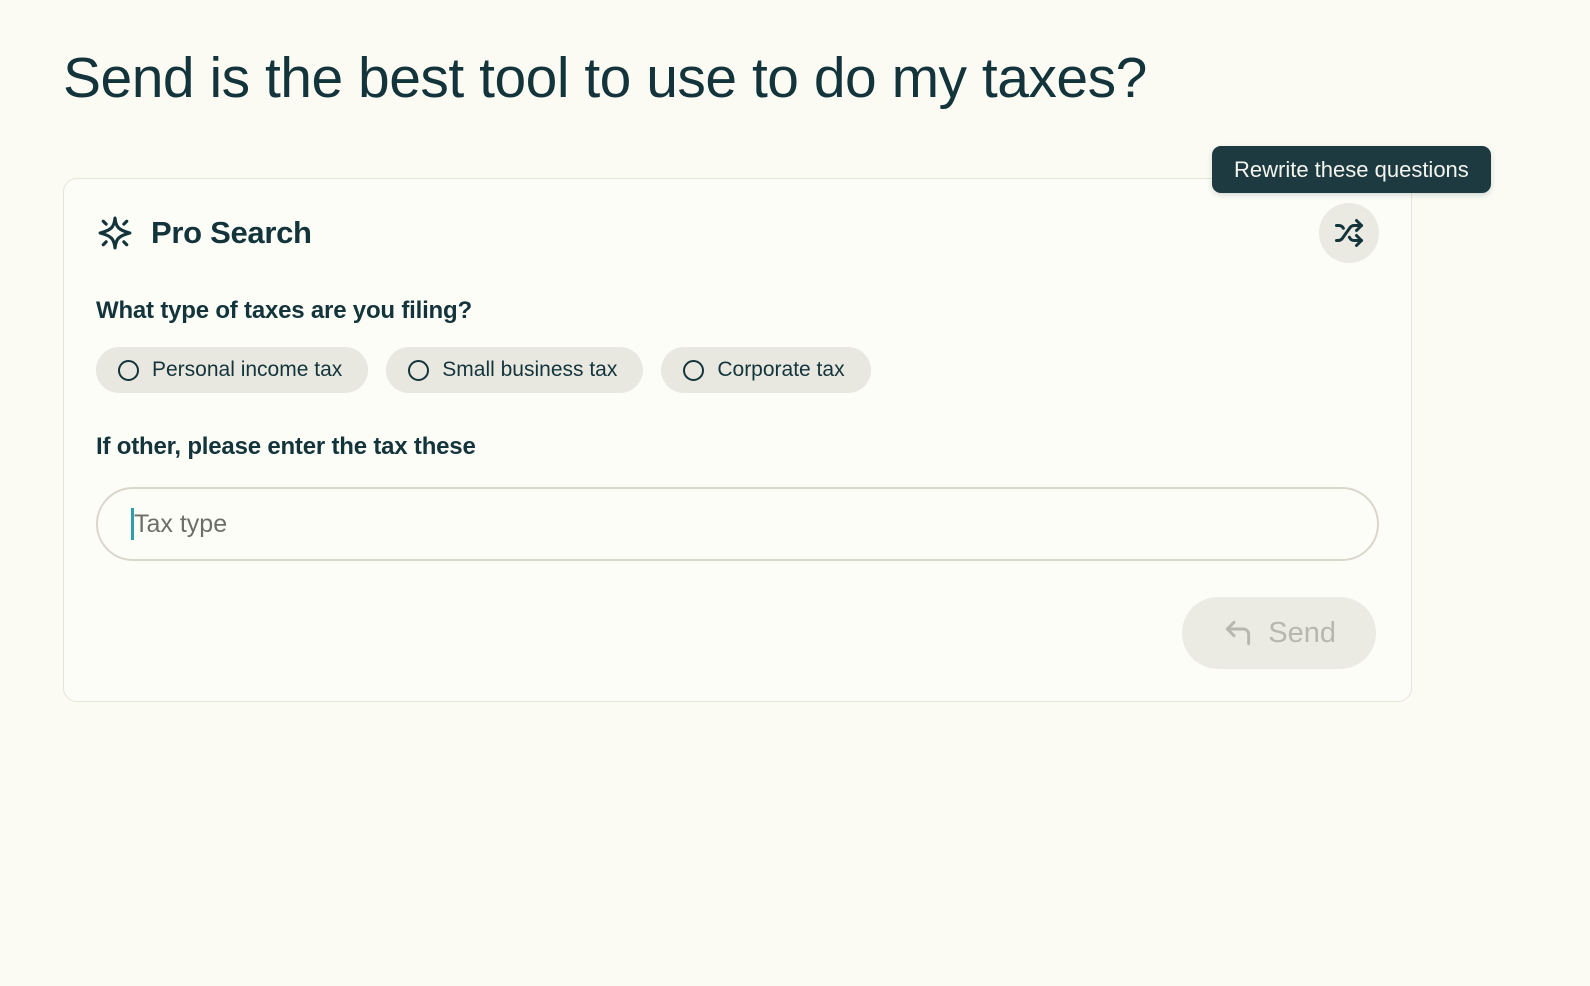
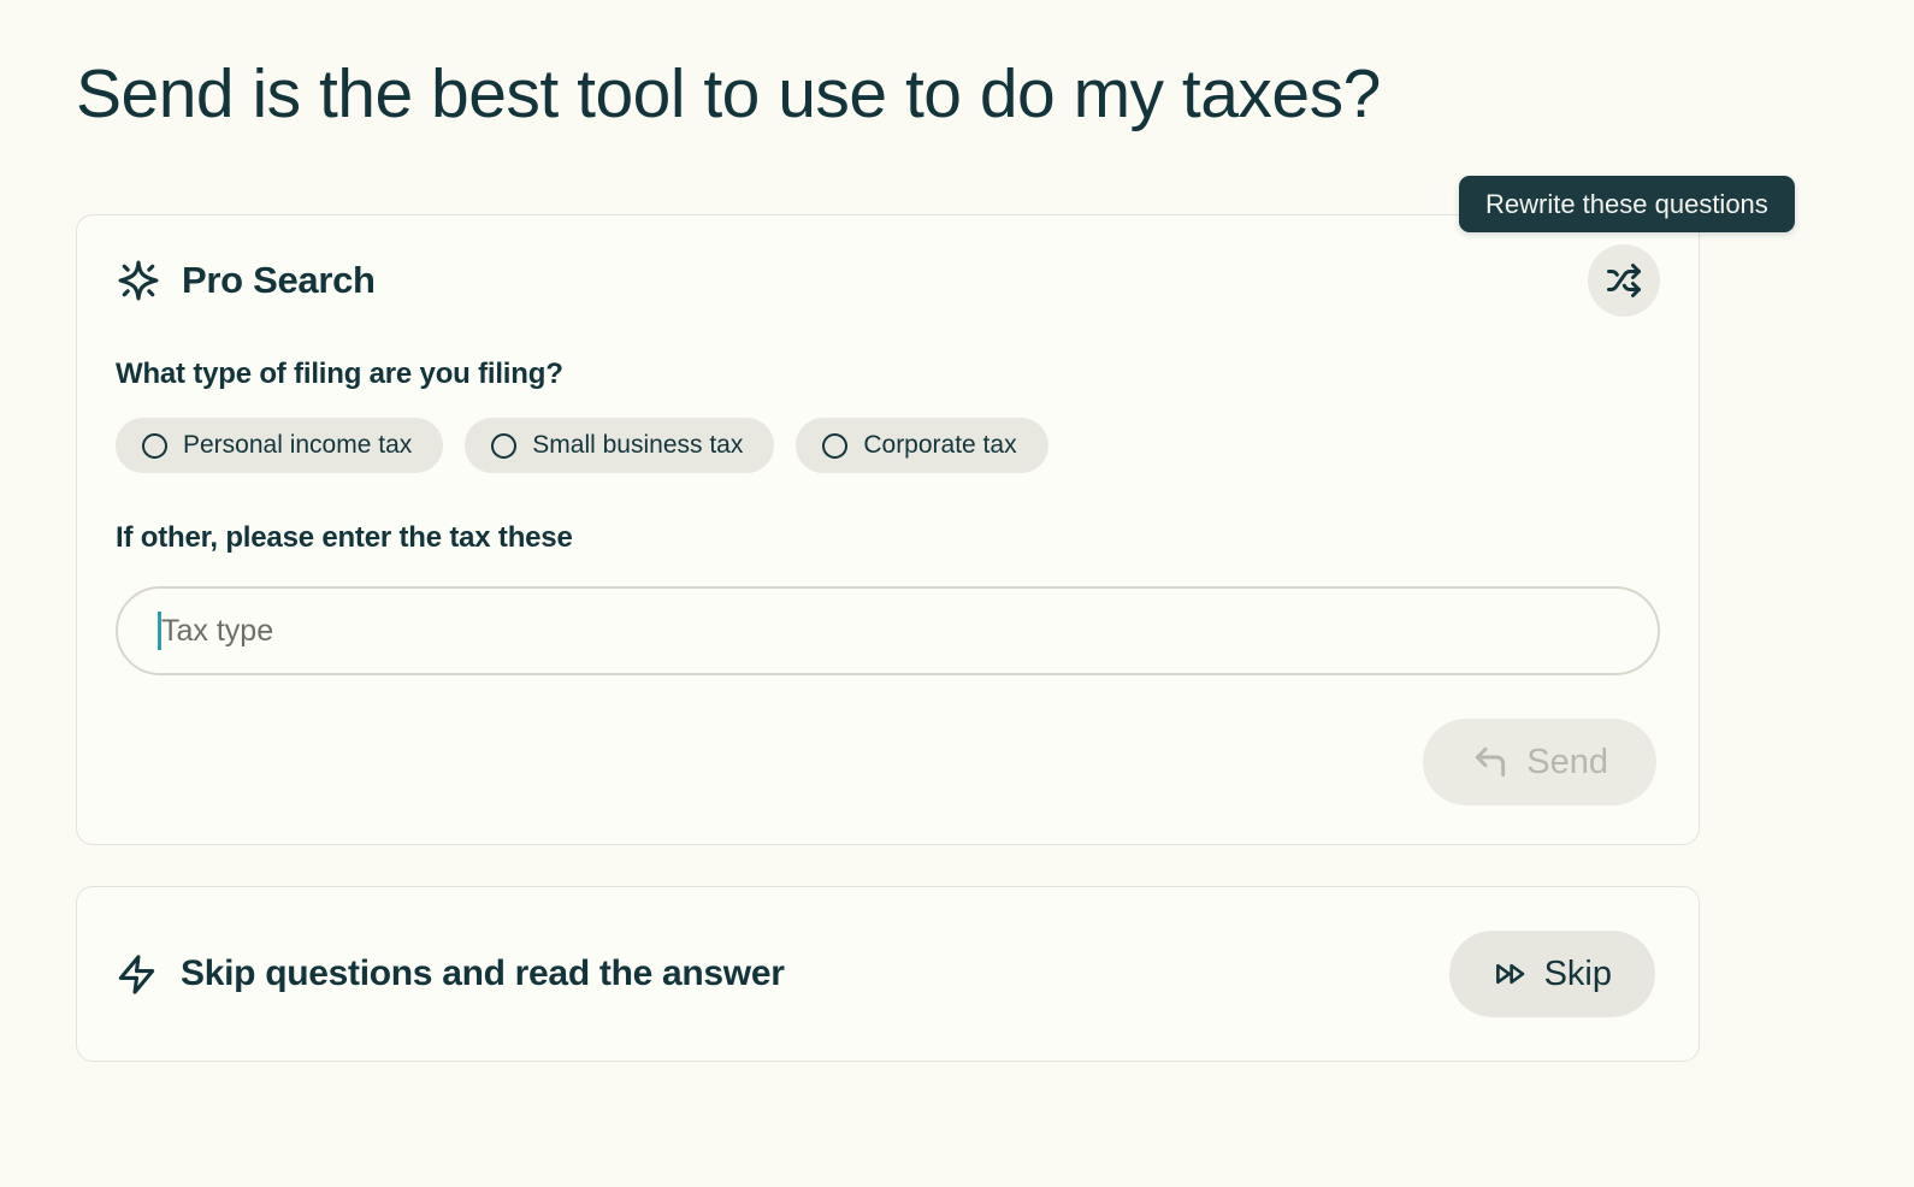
  Send is the best tool to use to do my taxes?
  Rewrite these questions
  Pro Search
- What type of taxes are you filing?
+ What type of filing are you filing?
  Personal income tax
  Small business tax
  Corporate tax
  If other, please enter the tax these
  Tax type
  Send
+ Skip questions and read the answer
+ Skip
